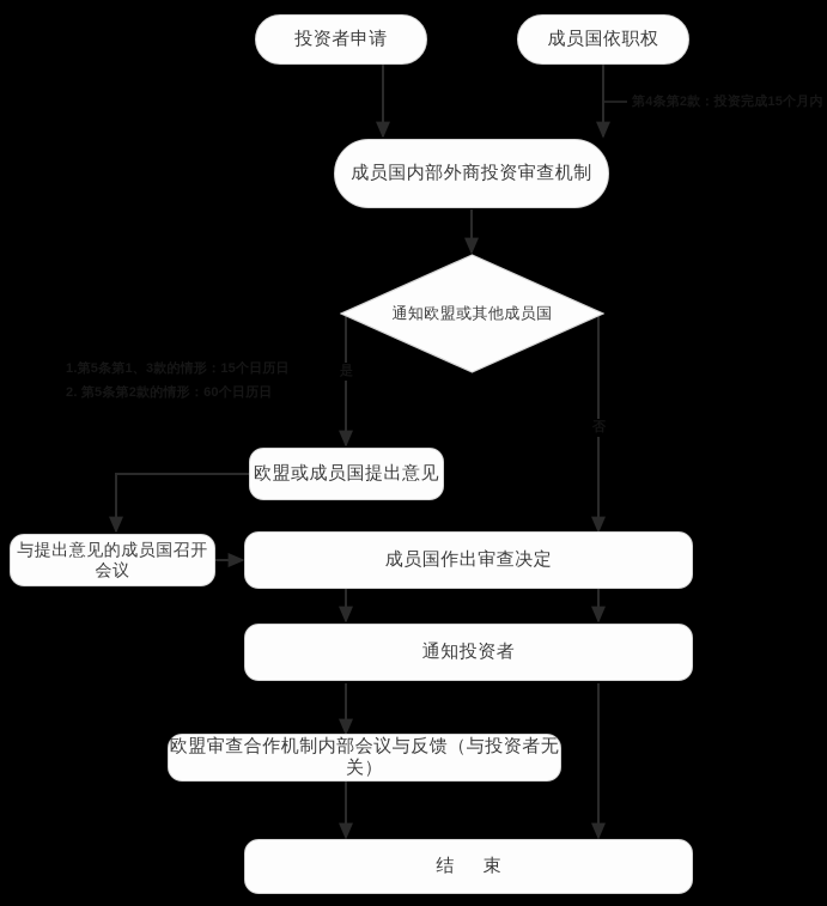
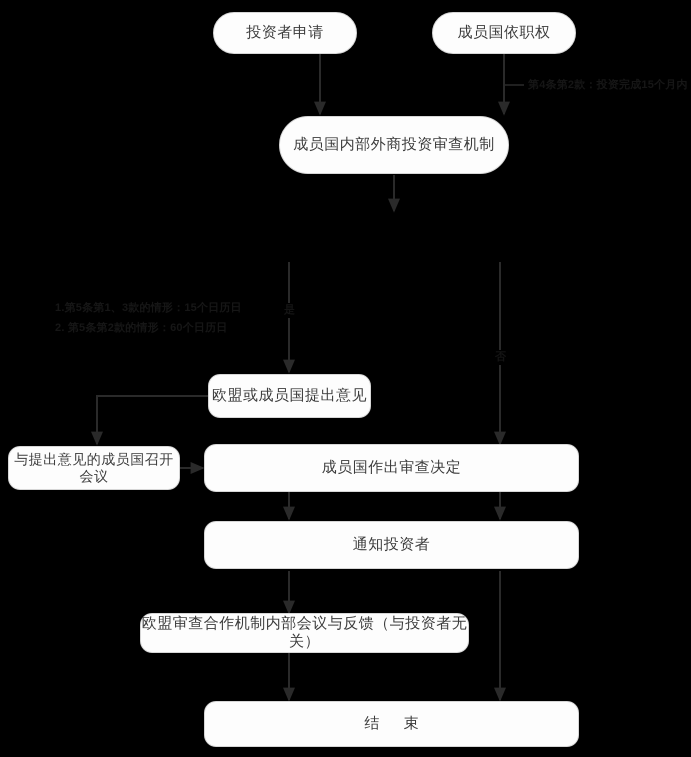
  投资者申请
  成员国依职权
  成员国内部外商投资审查机制
- 通知欧盟或其他成员国
  欧盟或成员国提出意见
  与提出意见的成员国召开会议
  成员国作出审查决定
  通知投资者
  欧盟审查合作机制内部会议与反馈（与投资者无关）
  结 束
